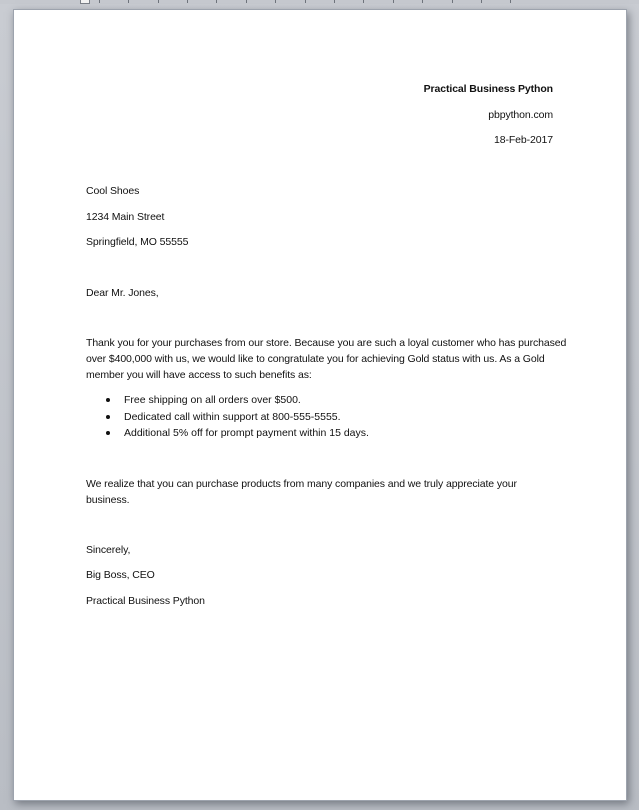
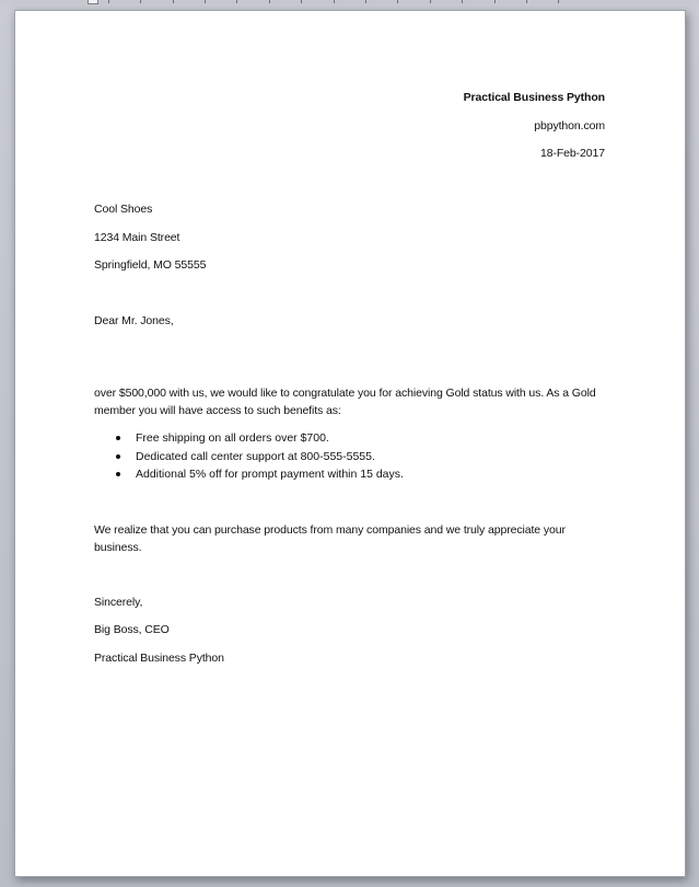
  Practical Business Python
  pbpython.com
  18-Feb-2017
  Cool Shoes
  1234 Main Street
  Springfield, MO 55555
  Dear Mr. Jones,
- Thank you for your purchases from our store. Because you are such a loyal customer who has purchased
- over $400,000 with us, we would like to congratulate you for achieving Gold status with us. As a Gold
+ over $500,000 with us, we would like to congratulate you for achieving Gold status with us. As a Gold
  member you will have access to such benefits as:
- Free shipping on all orders over $500.
+ Free shipping on all orders over $700.
- Dedicated call within support at 800-555-5555.
+ Dedicated call center support at 800-555-5555.
  Additional 5% off for prompt payment within 15 days.
  We realize that you can purchase products from many companies and we truly appreciate your
  business.
  Sincerely,
  Big Boss, CEO
  Practical Business Python
